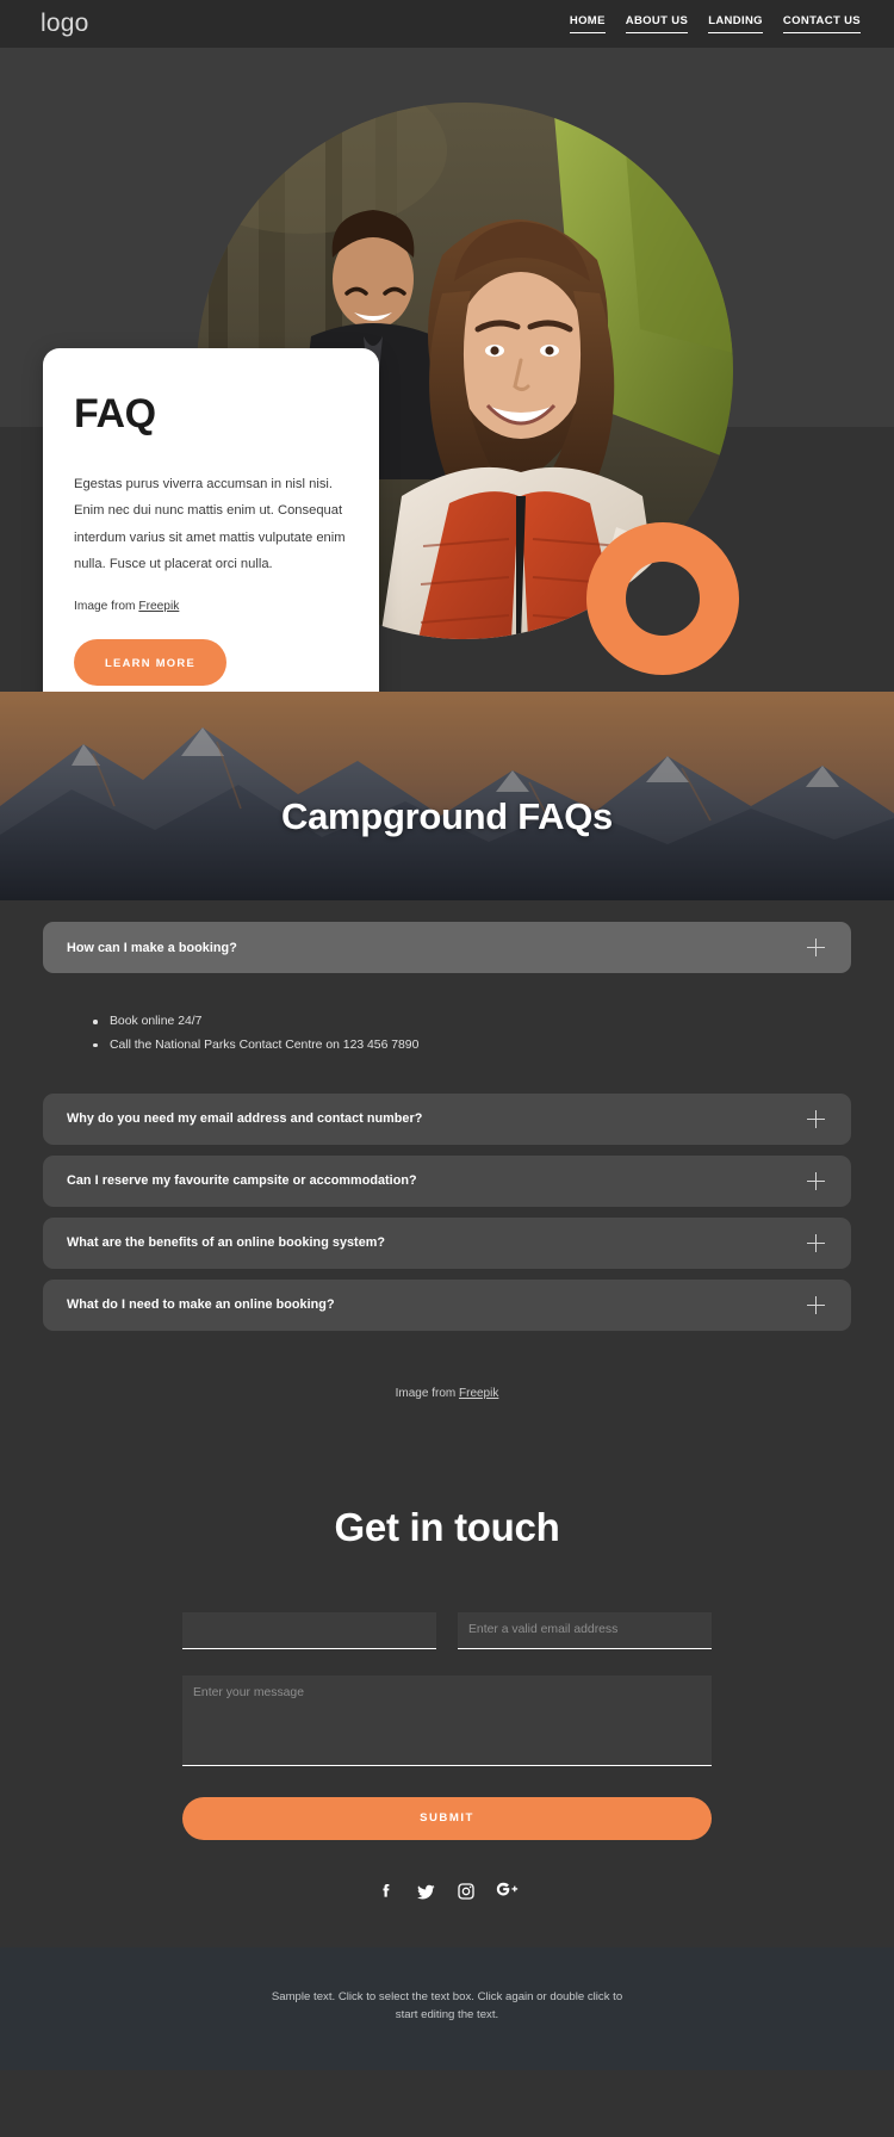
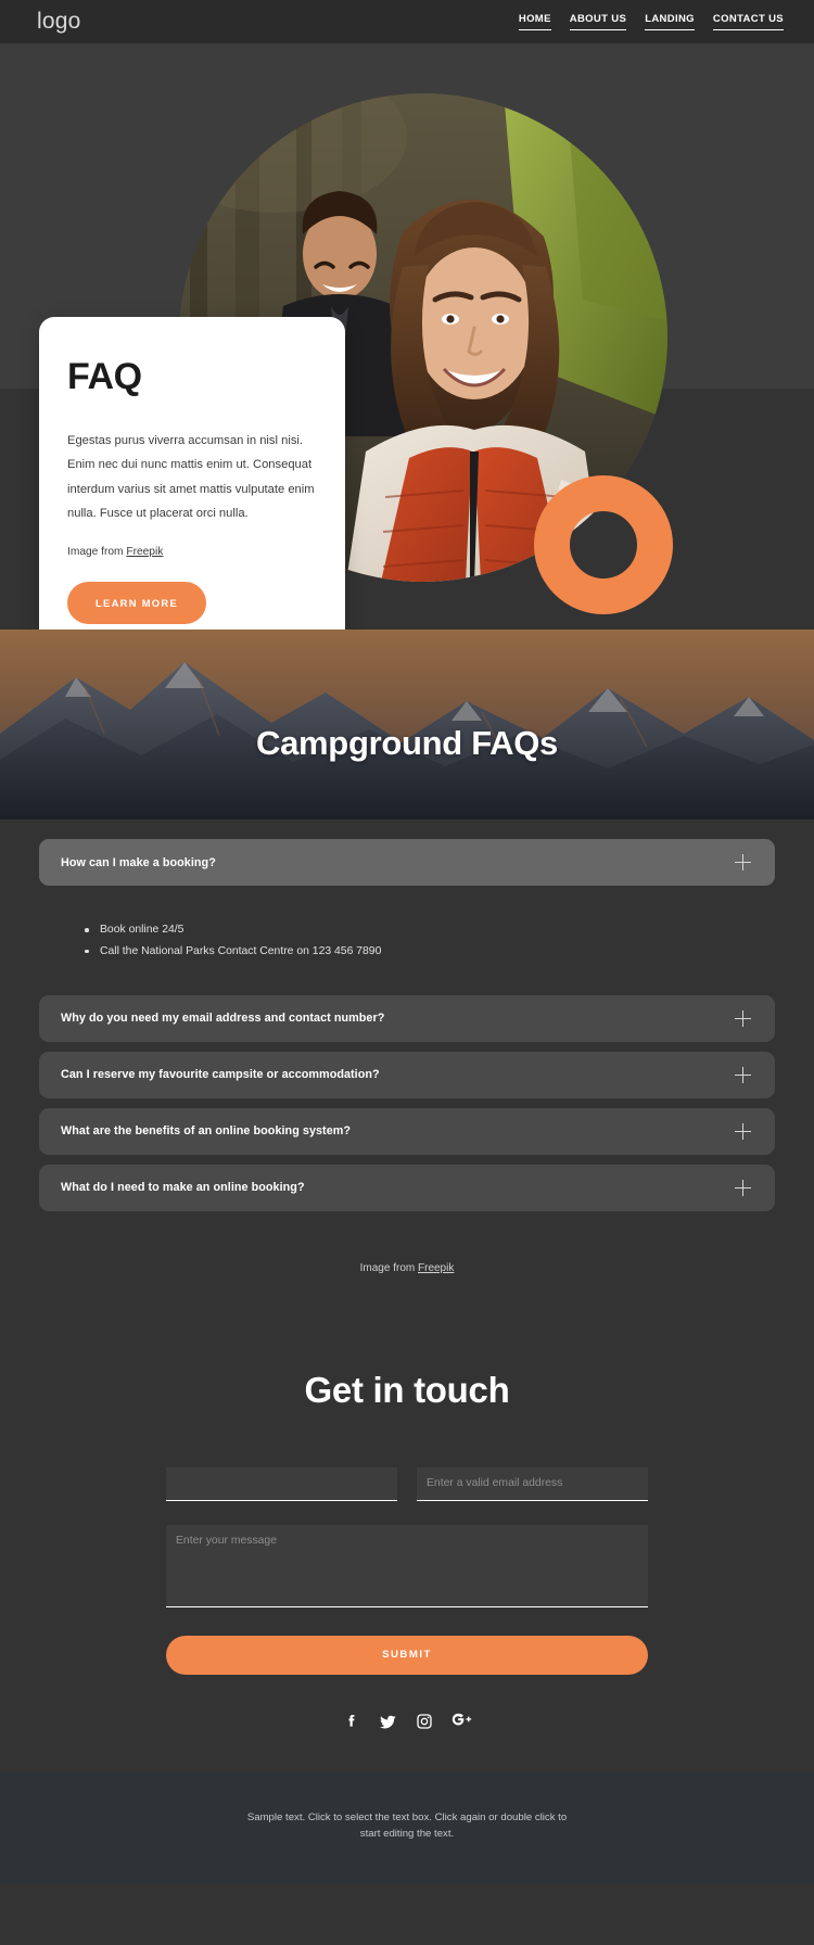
  logo
  HOME
  ABOUT US
  LANDING
  CONTACT US
  FAQ
  Egestas purus viverra accumsan in nisl nisi. Enim nec dui nunc mattis enim ut. Consequat interdum varius sit amet mattis vulputate enim nulla. Fusce ut placerat orci nulla.
  Image from Freepik
  LEARN MORE
  Campground FAQs
  How can I make a booking?
- Book online 24/7
+ Book online 24/5
  Call the National Parks Contact Centre on 123 456 7890
  Why do you need my email address and contact number?
  Can I reserve my favourite campsite or accommodation?
  What are the benefits of an online booking system?
  What do I need to make an online booking?
  Image from Freepik
  Get in touch
  Enter a valid email address
  Enter your message
  SUBMIT
  Sample text. Click to select the text box. Click again or double click to start editing the text.
